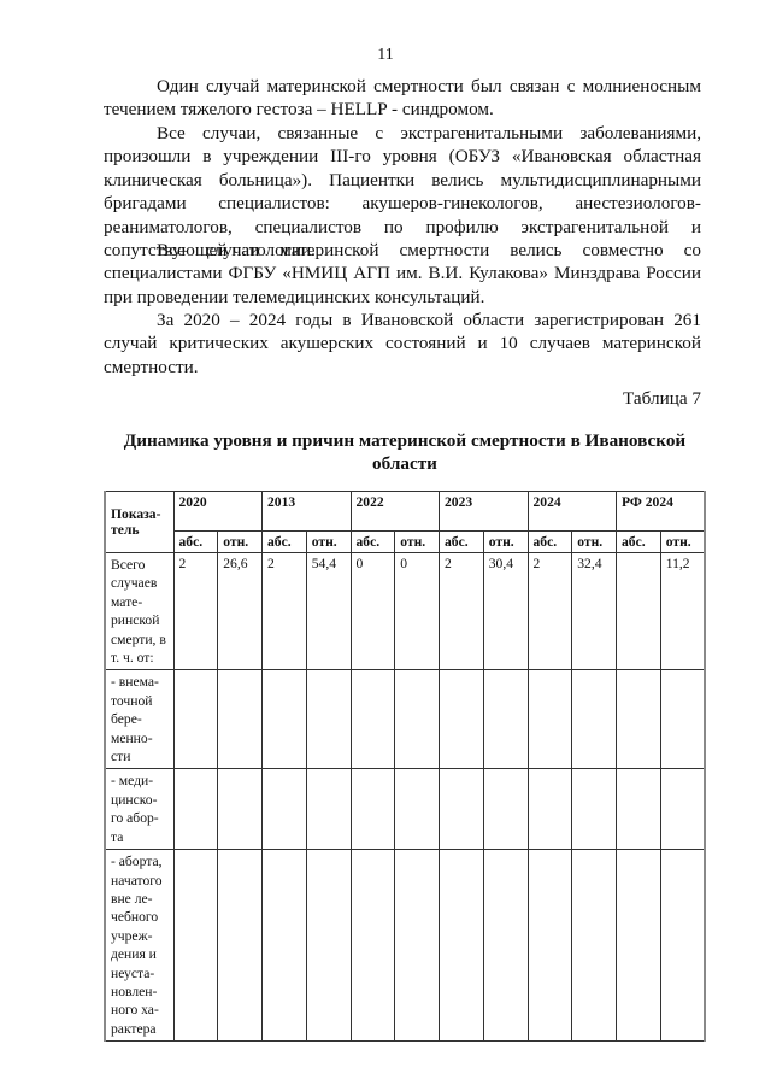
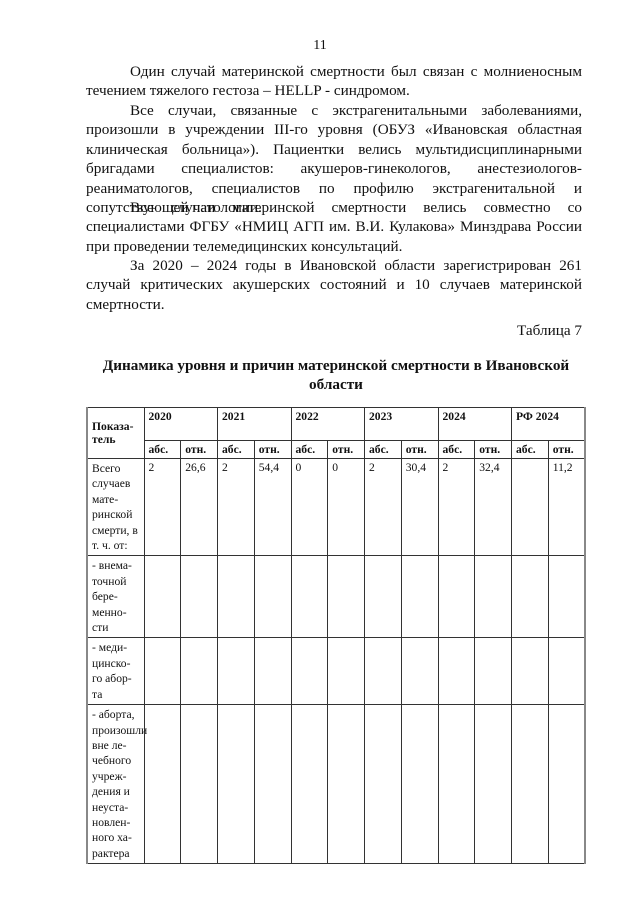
  11
  Один случай материнской смертности был связан с молниеносным течением тяжелого гестоза – HELLP - синдромом.
  Все случаи, связанные с экстрагенитальными заболеваниями, произошли в учреждении III-го уровня (ОБУЗ «Ивановская областная клиническая больница»). Пациентки велись мультидисциплинарными бригадами специалистов: акушеров-гинекологов, анестезиологов-реаниматологов, специалистов по профилю экстрагенитальной и сопутствующей патологии.
  Все случаи материнской смертности велись совместно со специалистами ФГБУ «НМИЦ АГП им. В.И. Кулакова» Минздрава России при проведении телемедицинских консультаций.
  За 2020 – 2024 годы в Ивановской области зарегистрирован 261 случай критических акушерских состояний и 10 случаев материнской смертности.
  Таблица 7
  Динамика уровня и причин материнской смертности в Ивановской области
- Показа-тель	2020	2013	2022	2023	2024	РФ 2024
+ Показа-тель	2020	2021	2022	2023	2024	РФ 2024
  абс.	отн.	абс.	отн.	абс.	отн.	абс.	отн.	абс.	отн.	абс.	отн.
  Всего случаев мате-ринской смерти, в т. ч. от:	2	26,6	2	54,4	0	0	2	30,4	2	32,4		11,2
  - внема-точной бере-менно-сти
  - меди-цинско-го абор-та
- - аборта, начатого вне ле-чебного учреж-дения и неуста-новлен-ного ха-рактера
+ - аборта, произошли вне ле-чебного учреж-дения и неуста-новлен-ного ха-рактера
